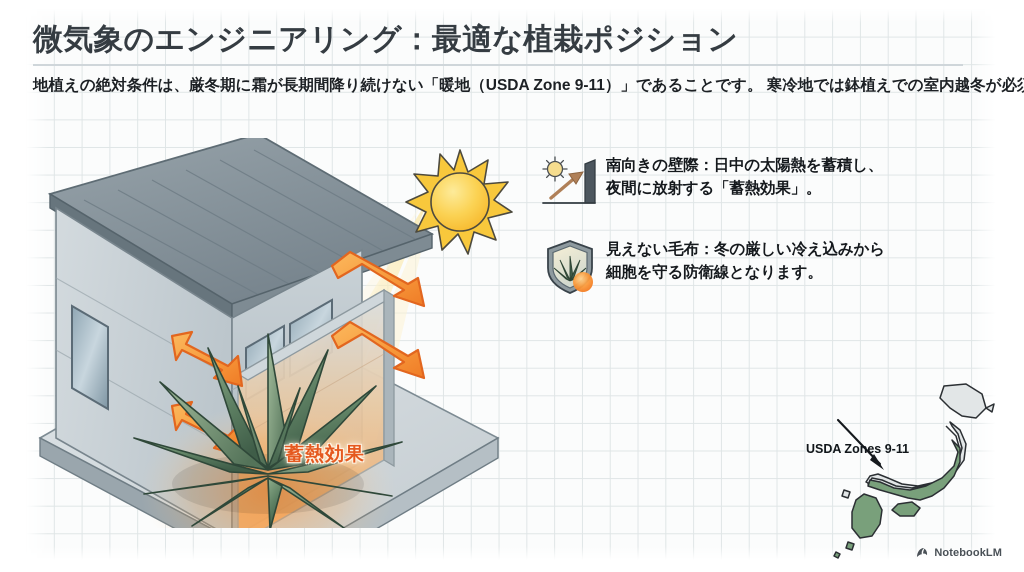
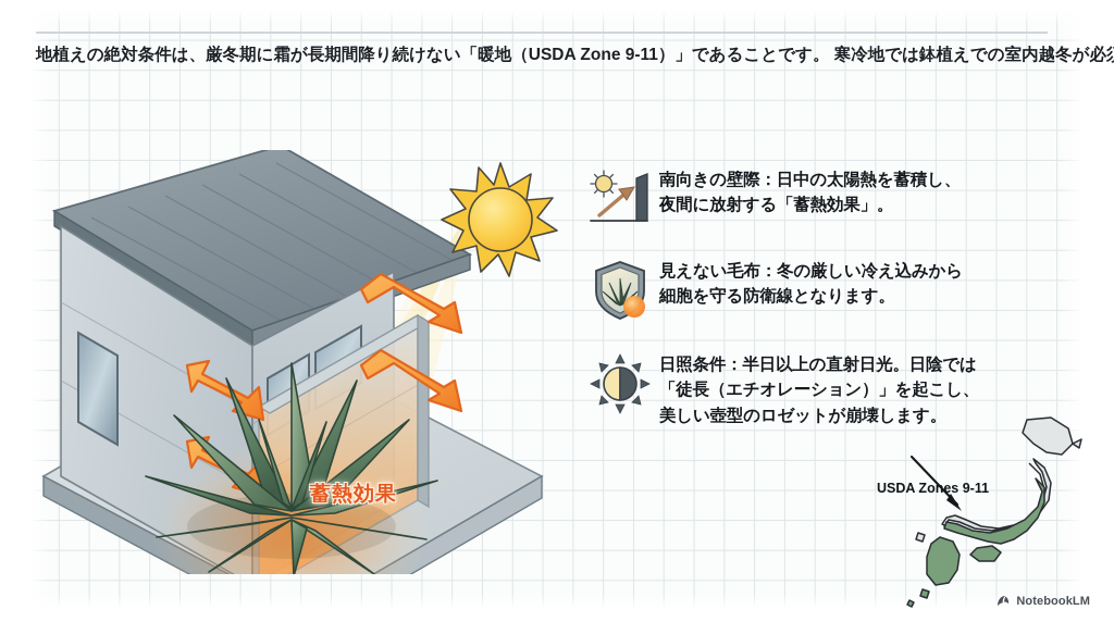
- 微気象のエンジニアリング：最適な植栽ポジション
  地植えの絶対条件は、厳冬期に霜が長期間降り続けない「暖地（USDA Zone 9-11）」であることです。 寒冷地では鉢植えでの室内越冬が必
  蓄熱効果
  南向きの壁際：日中の太陽熱を蓄積し、
  夜間に放射する「蓄熱効果」。
  見えない毛布：冬の厳しい冷え込みから
  細胞を守る防衛線となります。
+ 日照条件：半日以上の直射日光。日陰では
+ 「徒長（エチオレーション）」を起こし、
+ 美しい壺型のロゼットが崩壊します。
  USDA Zones 9-11
  NotebookLM
